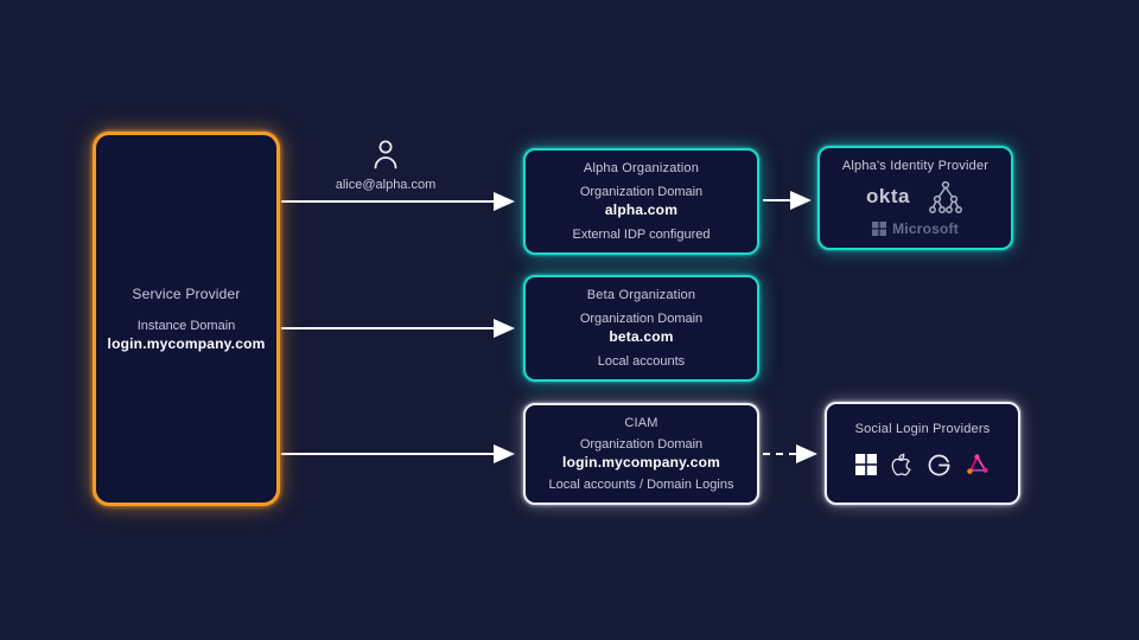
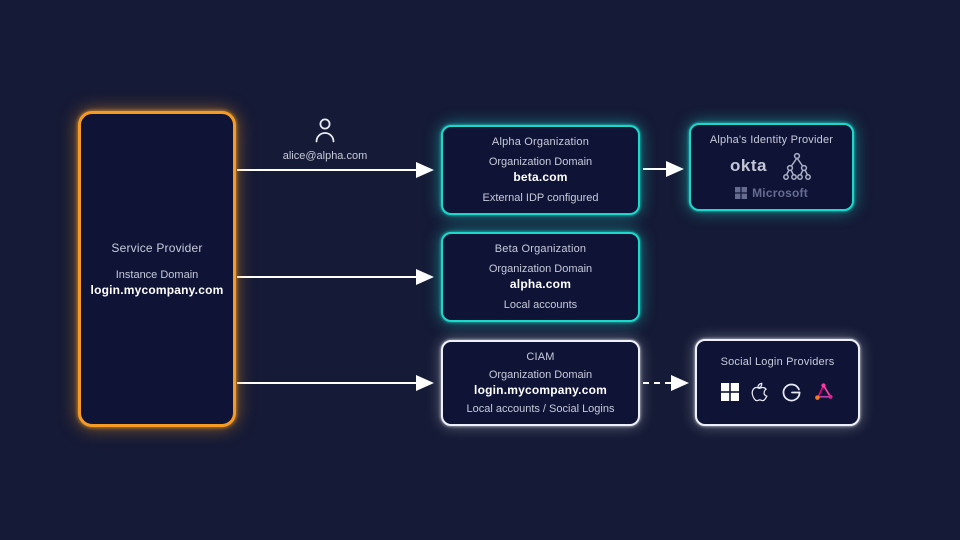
  Service Provider
  Instance Domain
  login.mycompany.com
  alice@alpha.com
  Alpha Organization
  Organization Domain
- alpha.com
+ beta.com
  External IDP configured
  Beta Organization
  Organization Domain
- beta.com
+ alpha.com
  Local accounts
  CIAM
  Organization Domain
  login.mycompany.com
- Local accounts / Domain Logins
+ Local accounts / Social Logins
  Alpha's Identity Provider
  okta
  Microsoft
  Social Login Providers
